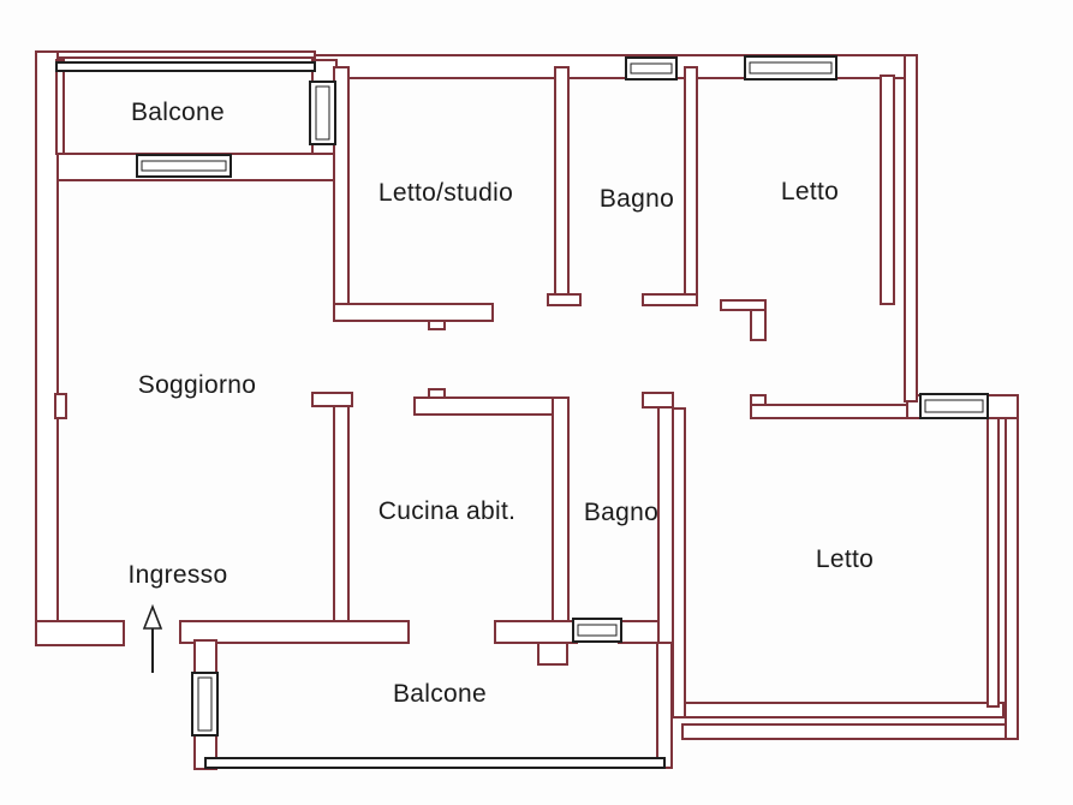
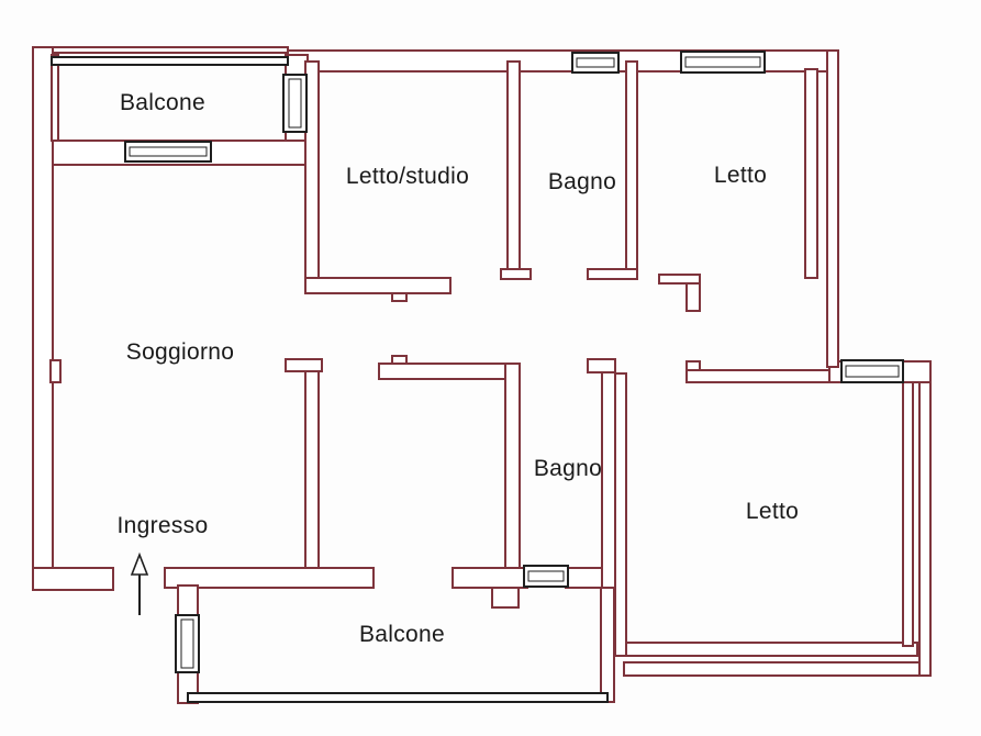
  Balcone
  Letto/studio
  Bagno
  Letto
  Soggiorno
- Cucina abit.
  Bagno
  Ingresso
  Letto
  Balcone
